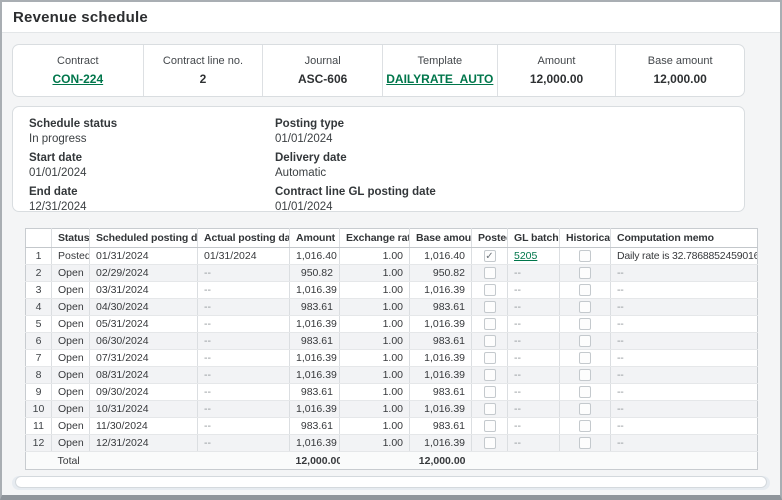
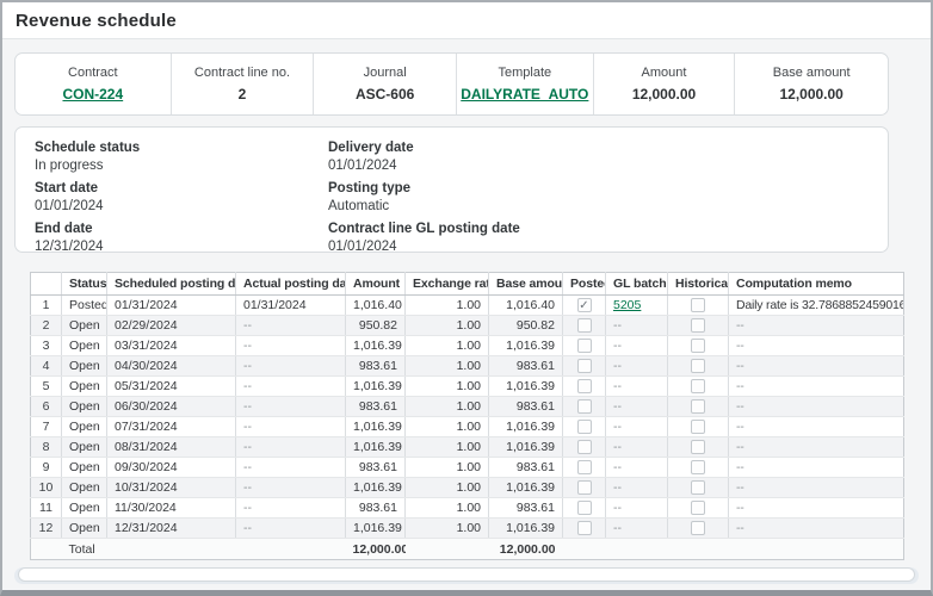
  Revenue schedule
  Contract
  CON-224
  Contract line no.
  2
  Journal
  ASC-606
  Template
  DAILYRATE_AUTO
  Amount
  12,000.00
  Base amount
  12,000.00
  Schedule status
  In progress
  Start date
  01/01/2024
  End date
  12/31/2024
- Posting type
+ Delivery date
  01/01/2024
- Delivery date
+ Posting type
  Automatic
  Contract line GL posting date
  01/01/2024
  	Status	Scheduled posting d	Actual posting da	Amount	Exchange rat	Base amou	Poste	GL batch	Historica	Computation memo
  1	Posted	01/31/2024	01/31/2024	1,016.40	1.00	1,016.40		5205		Daily rate is 32.7868852459016
  2	Open	02/29/2024	--	950.82	1.00	950.82		--		--
  3	Open	03/31/2024	--	1,016.39	1.00	1,016.39		--		--
  4	Open	04/30/2024	--	983.61	1.00	983.61		--		--
  5	Open	05/31/2024	--	1,016.39	1.00	1,016.39		--		--
  6	Open	06/30/2024	--	983.61	1.00	983.61		--		--
  7	Open	07/31/2024	--	1,016.39	1.00	1,016.39		--		--
  8	Open	08/31/2024	--	1,016.39	1.00	1,016.39		--		--
  9	Open	09/30/2024	--	983.61	1.00	983.61		--		--
  10	Open	10/31/2024	--	1,016.39	1.00	1,016.39		--		--
  11	Open	11/30/2024	--	983.61	1.00	983.61		--		--
  12	Open	12/31/2024	--	1,016.39	1.00	1,016.39		--		--
  	Total	12,000.00		12,000.00
